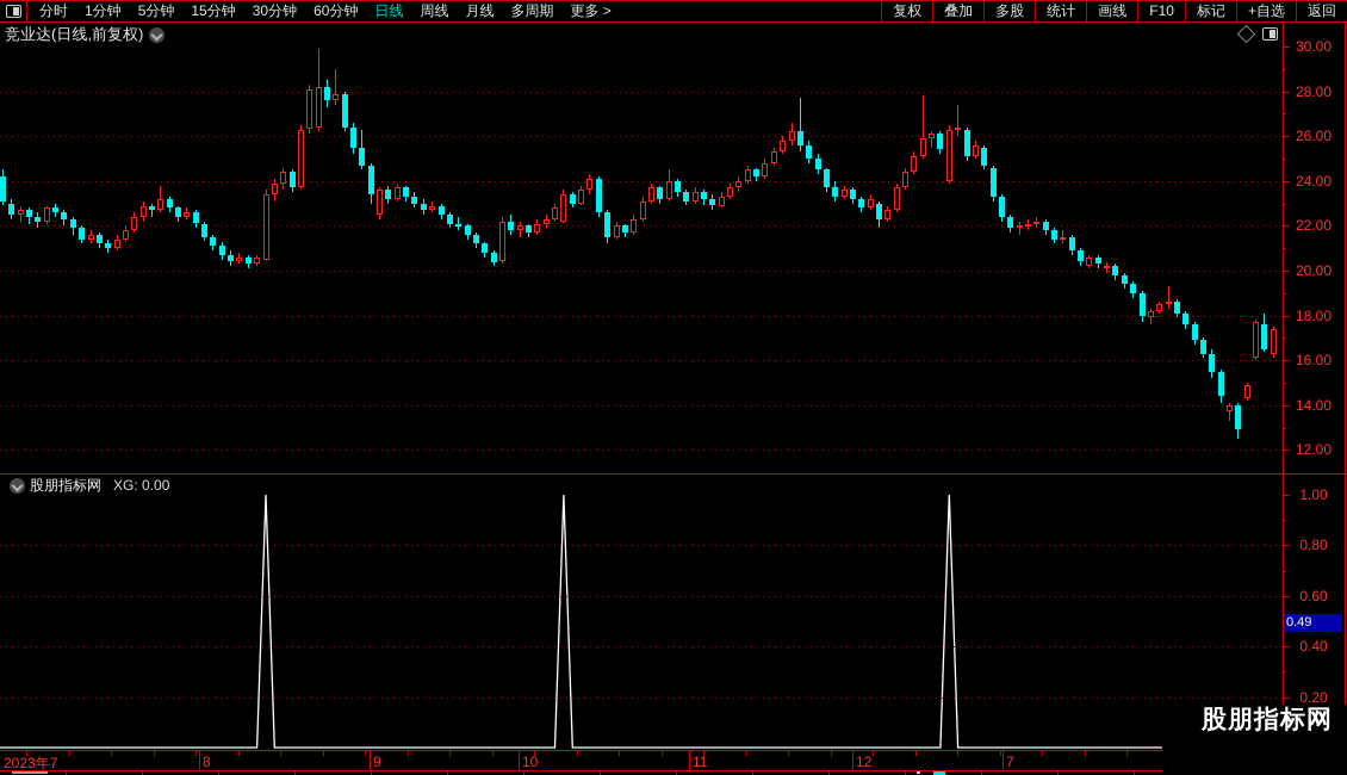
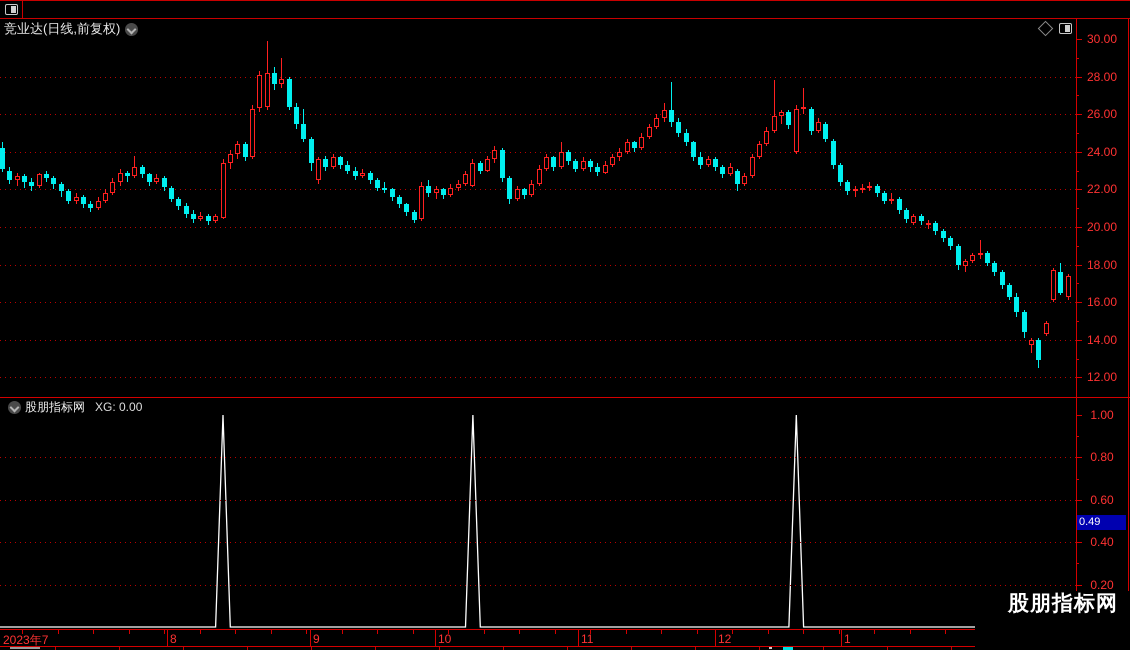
- 分时
- 1分钟
- 5分钟
- 15分钟
- 30分钟
- 60分钟
- 日线
- 周线
- 月线
- 多周期
- 更多 >
- 复权
- 叠加
- 多股
- 统计
- 画线
- F10
- 标记
- +自选
- 返回
  竞业达(日线,前复权)
  30.00
  28.00
  26.00
  24.00
  22.00
  20.00
  18.00
  16.00
  14.00
  12.00
  1.00
  0.80
  0.60
  0.40
  0.20
  股朋指标网
  XG: 0.00
  0.49
  2023年7
  8
  9
  10
  11
  12
- 7
+ 1
  股朋指标网
